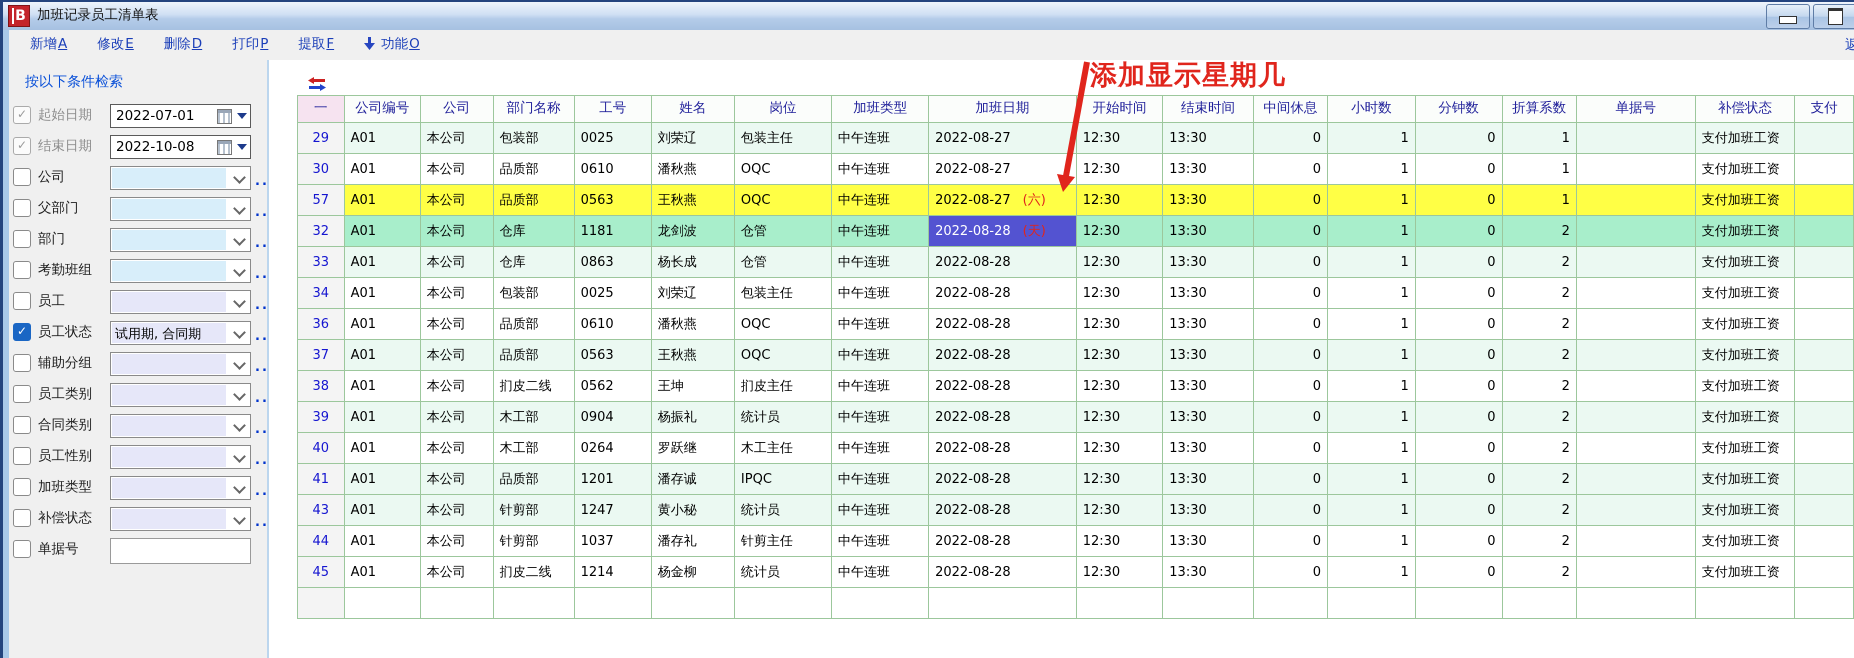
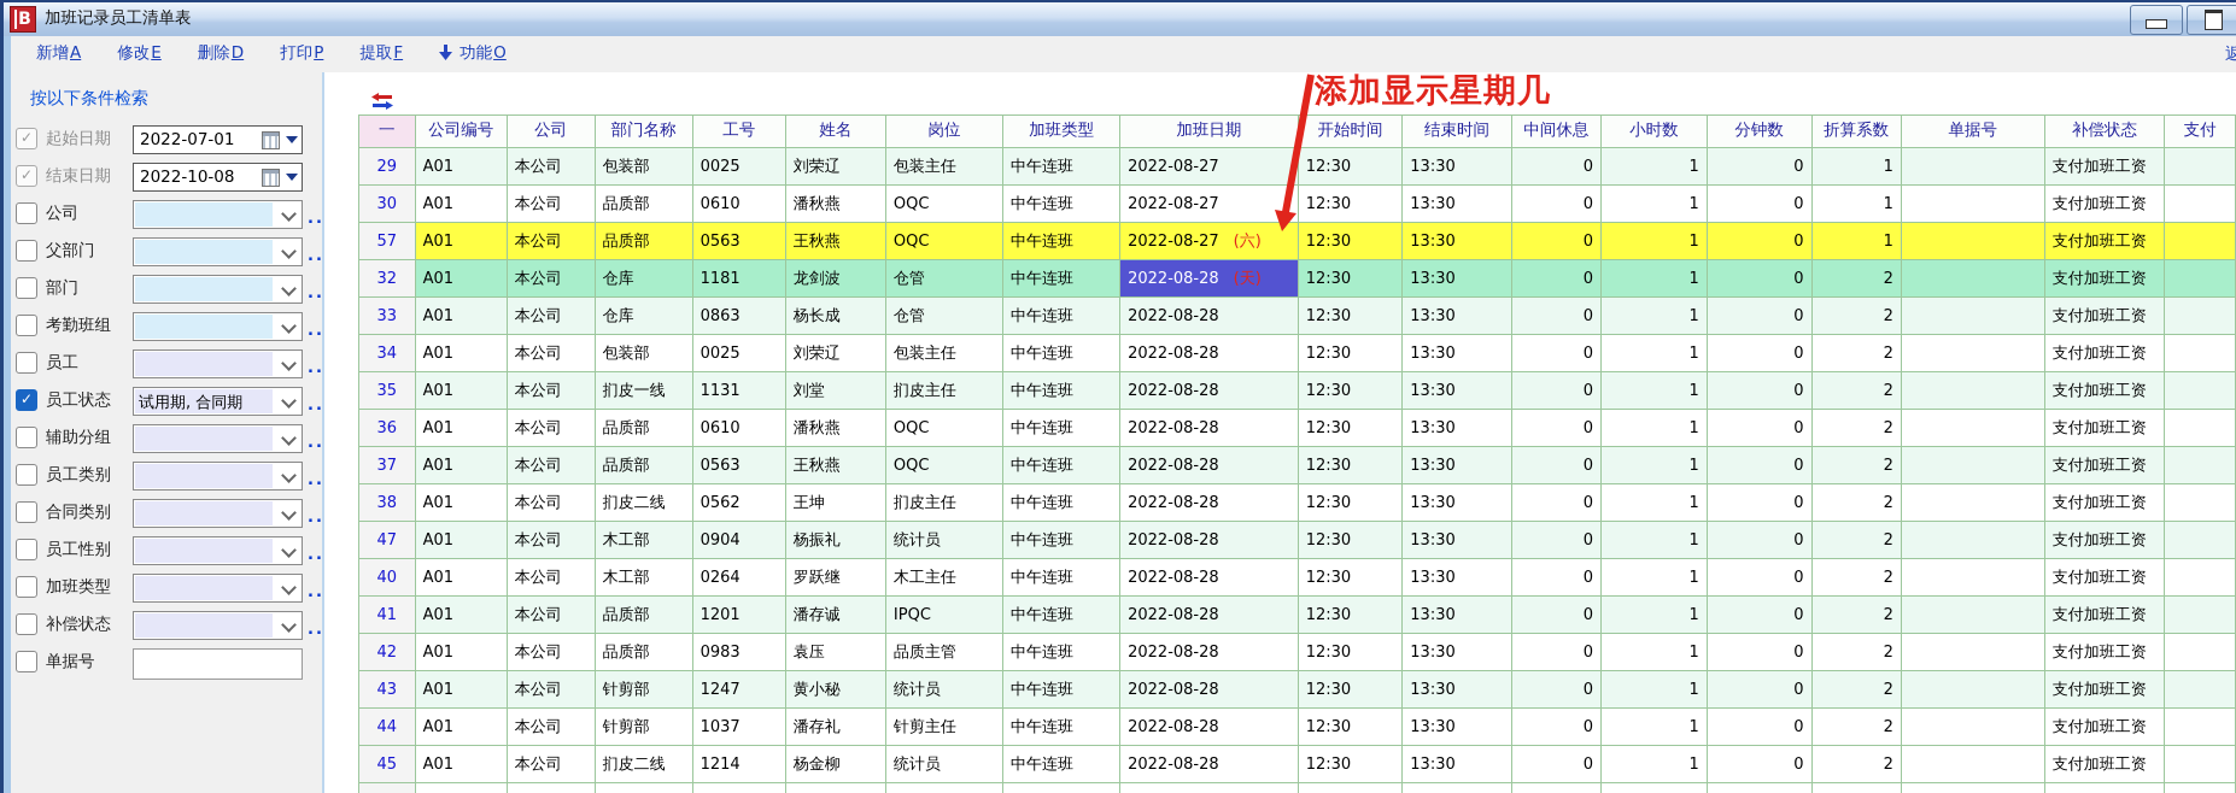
  B
  加班记录员工清单表
  新增A
  修改E
  删除D
  打印P
  提取F
  功能O
  返
  按以下条件检索
  ✓
  起始日期
  2022-07-01
  ✓
  结束日期
  2022-10-08
  公司
  ..
  父部门
  ..
  部门
  ..
  考勤班组
  ..
  员工
  ..
  ✓
  员工状态
  试用期, 合同期
  ..
  辅助分组
  ..
  员工类别
  ..
  合同类别
  ..
  员工性别
  ..
  加班类型
  ..
  补偿状态
  ..
  单据号
  一	公司编号	公司	部门名称	工号	姓名	岗位	加班类型	加班日期	开始时间	结束时间	中间休息	小时数	分钟数	折算系数	单据号	补偿状态	支付
  29	A01	本公司	包装部	0025	刘荣辽	包装主任	中午连班	2022-08-27	12:30	13:30	0	1	0	1		支付加班工资
  30	A01	本公司	品质部	0610	潘秋燕	OQC	中午连班	2022-08-27	12:30	13:30	0	1	0	1		支付加班工资
  57	A01	本公司	品质部	0563	王秋燕	OQC	中午连班	2022-08-27 (六)	12:30	13:30	0	1	0	1		支付加班工资
  32	A01	本公司	仓库	1181	龙剑波	仓管	中午连班	2022-08-28 (天)	12:30	13:30	0	1	0	2		支付加班工资
  33	A01	本公司	仓库	0863	杨长成	仓管	中午连班	2022-08-28	12:30	13:30	0	1	0	2		支付加班工资
  34	A01	本公司	包装部	0025	刘荣辽	包装主任	中午连班	2022-08-28	12:30	13:30	0	1	0	2		支付加班工资
+ 35	A01	本公司	扪皮一线	1131	刘堂	扪皮主任	中午连班	2022-08-28	12:30	13:30	0	1	0	2		支付加班工资
  36	A01	本公司	品质部	0610	潘秋燕	OQC	中午连班	2022-08-28	12:30	13:30	0	1	0	2		支付加班工资
  37	A01	本公司	品质部	0563	王秋燕	OQC	中午连班	2022-08-28	12:30	13:30	0	1	0	2		支付加班工资
  38	A01	本公司	扪皮二线	0562	王坤	扪皮主任	中午连班	2022-08-28	12:30	13:30	0	1	0	2		支付加班工资
- 39	A01	本公司	木工部	0904	杨振礼	统计员	中午连班	2022-08-28	12:30	13:30	0	1	0	2		支付加班工资
+ 47	A01	本公司	木工部	0904	杨振礼	统计员	中午连班	2022-08-28	12:30	13:30	0	1	0	2		支付加班工资
  40	A01	本公司	木工部	0264	罗跃继	木工主任	中午连班	2022-08-28	12:30	13:30	0	1	0	2		支付加班工资
  41	A01	本公司	品质部	1201	潘存诚	IPQC	中午连班	2022-08-28	12:30	13:30	0	1	0	2		支付加班工资
+ 42	A01	本公司	品质部	0983	袁压	品质主管	中午连班	2022-08-28	12:30	13:30	0	1	0	2		支付加班工资
  43	A01	本公司	针剪部	1247	黄小秘	统计员	中午连班	2022-08-28	12:30	13:30	0	1	0	2		支付加班工资
  44	A01	本公司	针剪部	1037	潘存礼	针剪主任	中午连班	2022-08-28	12:30	13:30	0	1	0	2		支付加班工资
  45	A01	本公司	扪皮二线	1214	杨金柳	统计员	中午连班	2022-08-28	12:30	13:30	0	1	0	2		支付加班工资
  添加显示星期几
